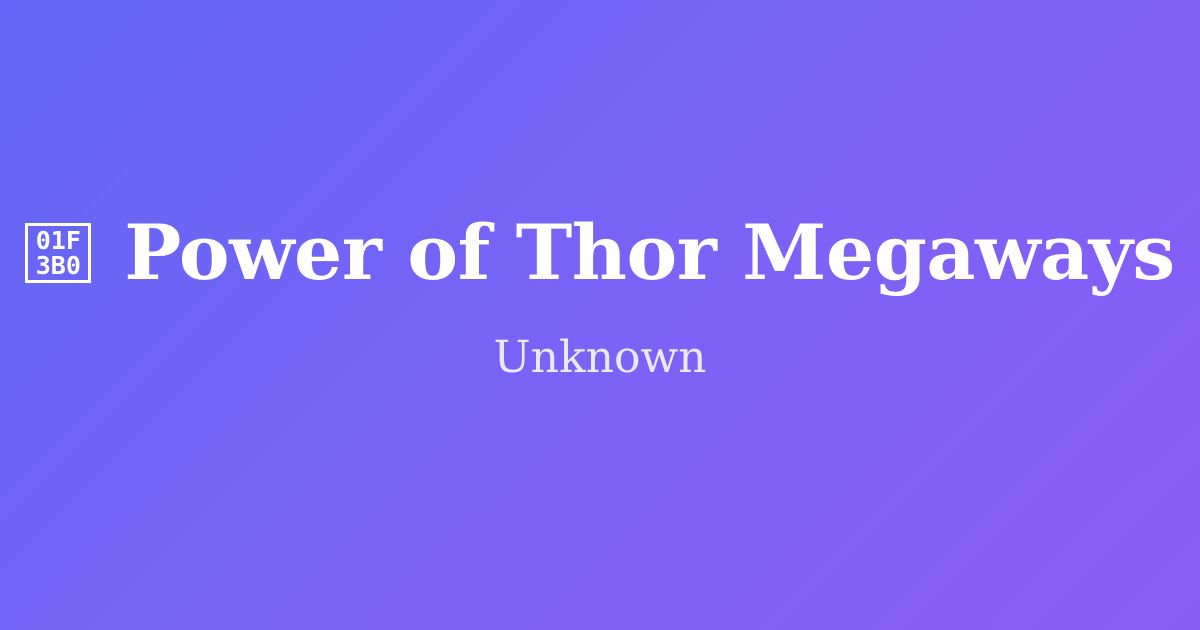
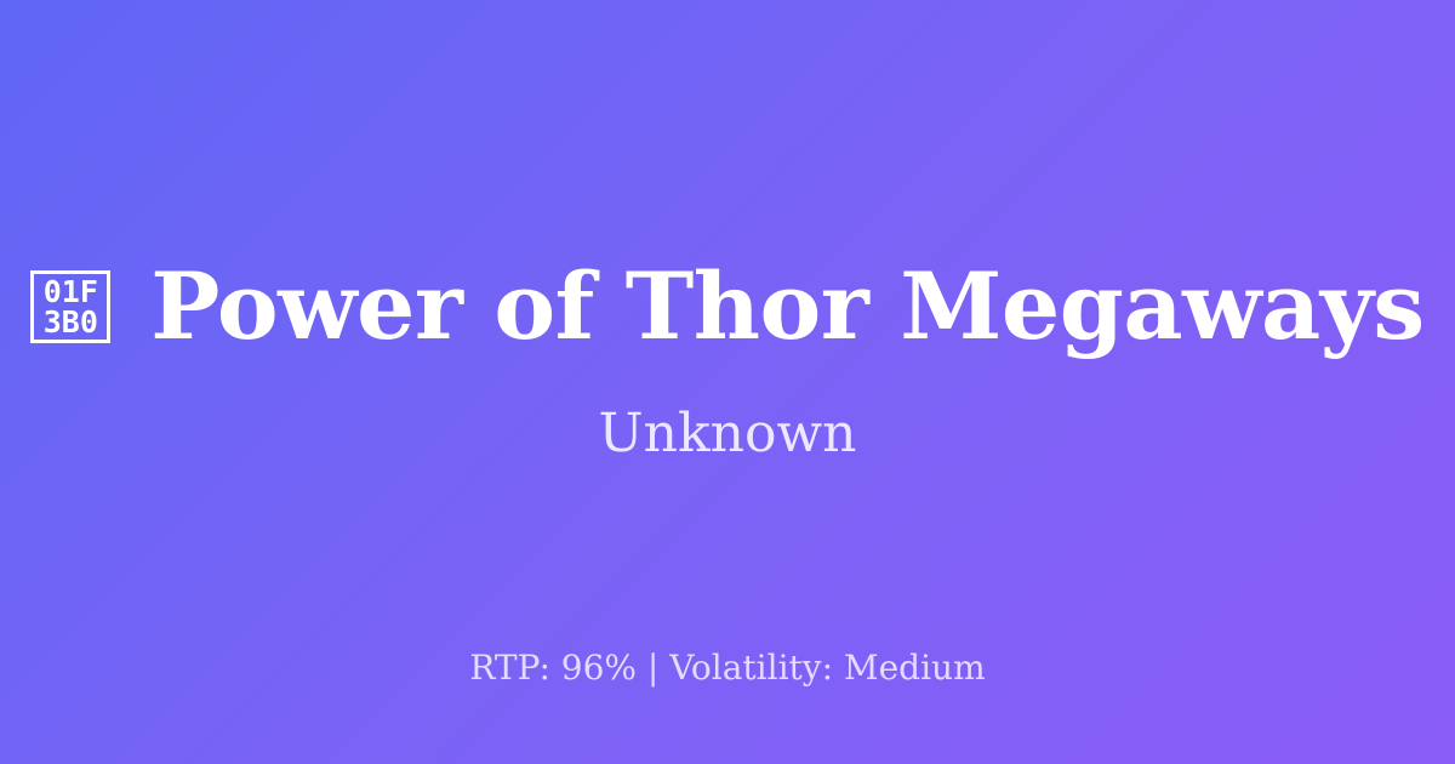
  01F
  3B0
  Power of Thor Megaways
  Unknown
+ RTP: 96% | Volatility: Medium
